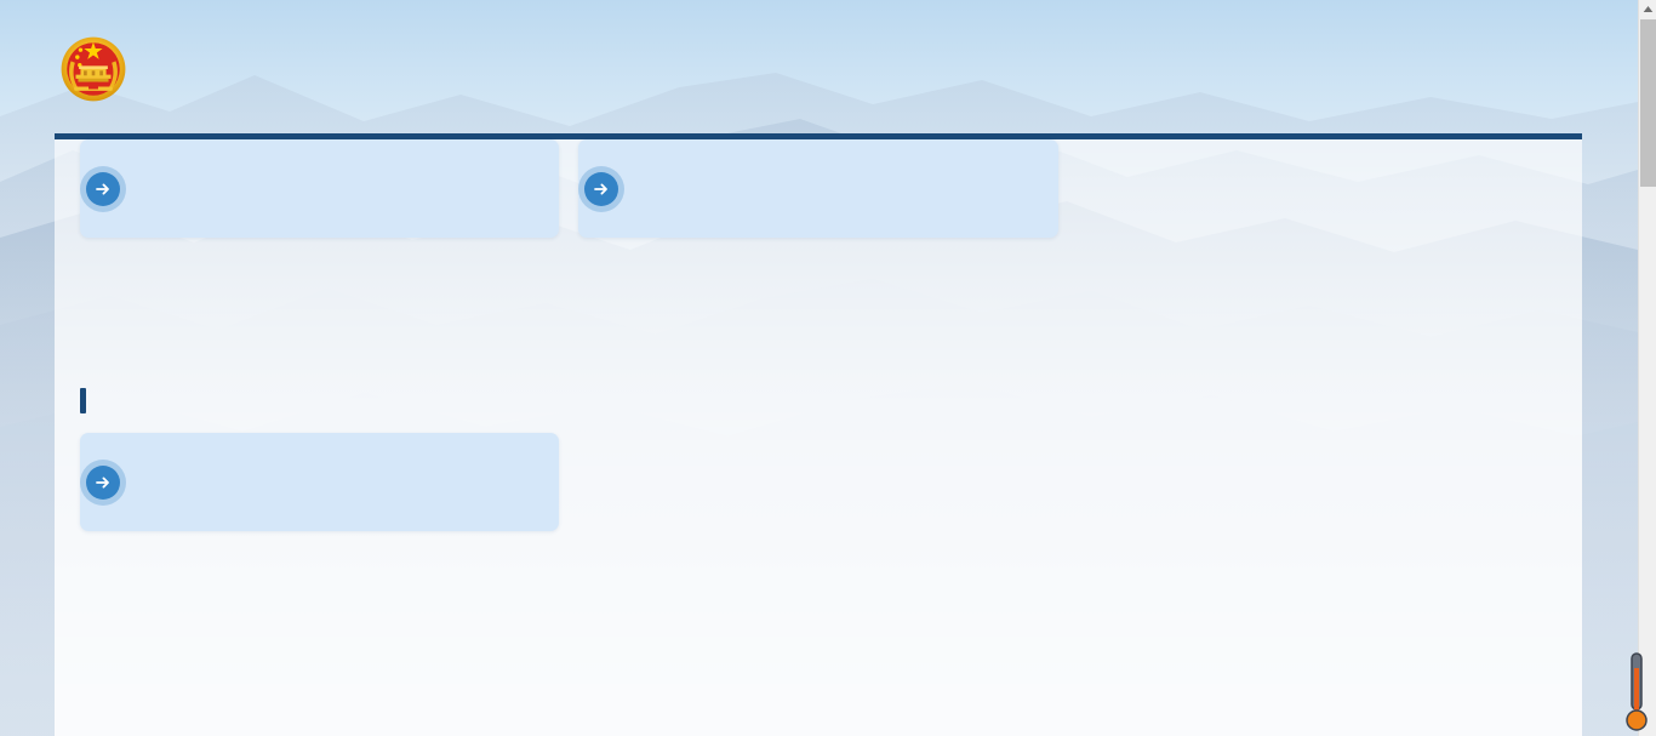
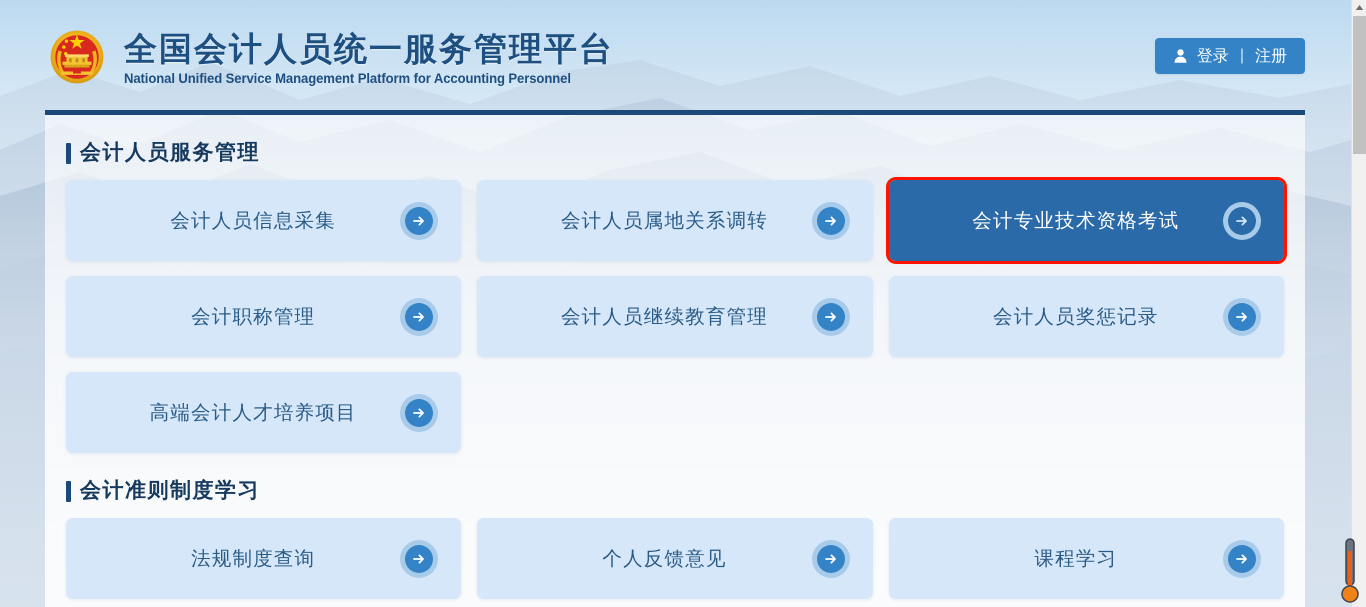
+ 全国会计人员统一服务管理平台
+ National Unified Service Management Platform for Accounting Personnel
+ 登录
+ |
+ 注册
+ 会计人员服务管理
+ 会计人员信息采集
+ 会计人员属地关系调转
+ 会计专业技术资格考试
+ 会计职称管理
+ 会计人员继续教育管理
+ 会计人员奖惩记录
+ 高端会计人才培养项目
+ 会计准则制度学习
+ 法规制度查询
+ 个人反馈意见
+ 课程学习
